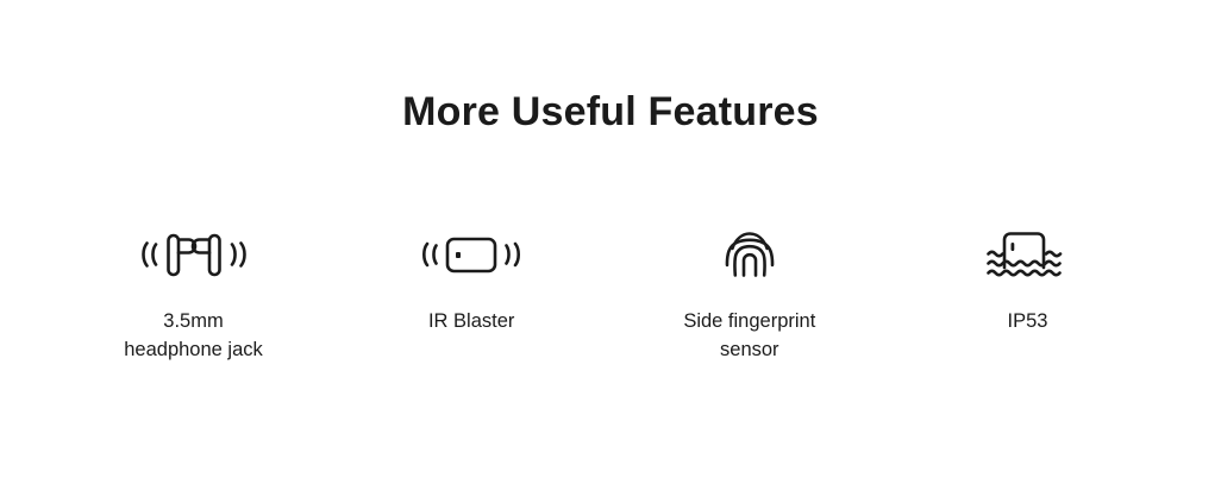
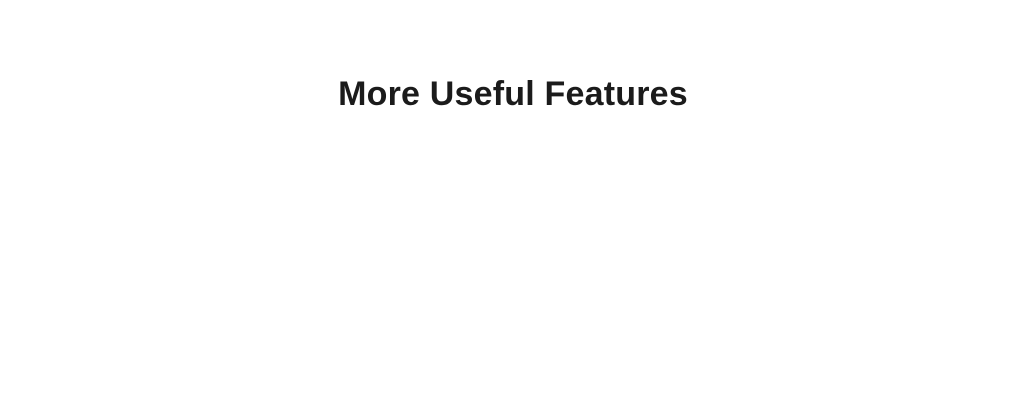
  More Useful Features
- 3.5mm
- headphone jack
- IR Blaster
- Side fingerprint
- sensor
- IP53
